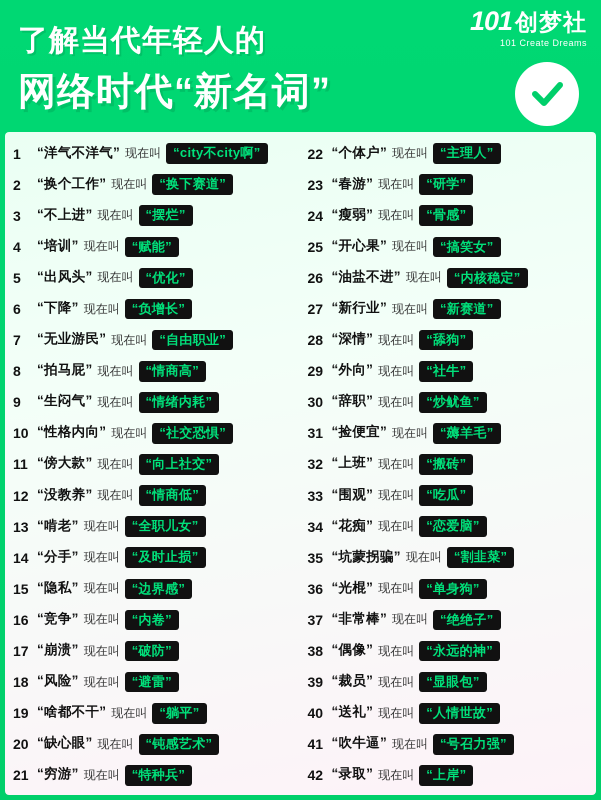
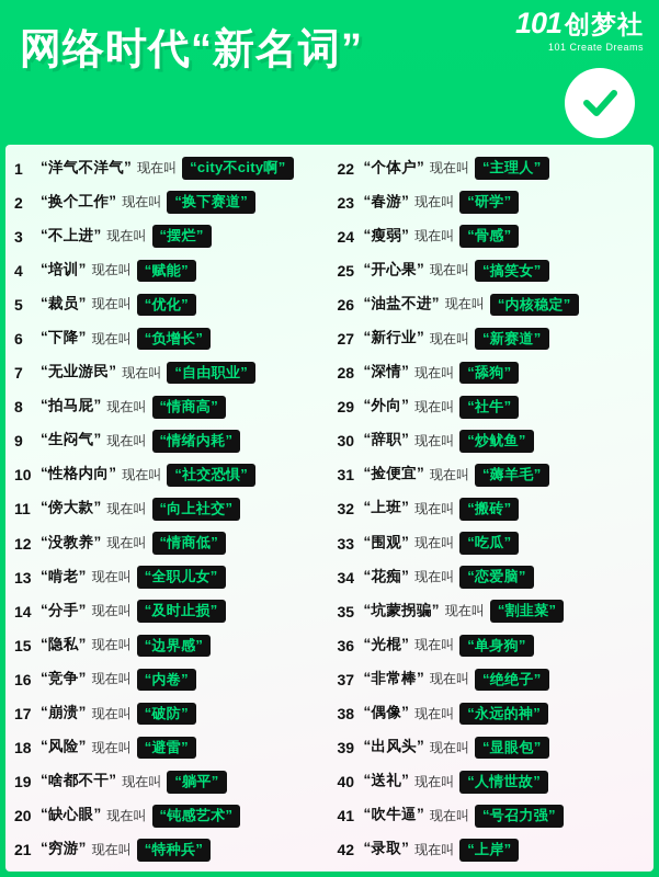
  101
  创梦社
  101 Create Dreams
- 了解当代年轻人的
  网络时代“新名词”
  1
  “洋气不洋气”
  现在叫
  “city不city啊”
  2
  “换个工作”
  现在叫
  “换下赛道”
  3
  “不上进”
  现在叫
  “摆烂”
  4
  “培训”
  现在叫
  “赋能”
  5
- “出风头”
+ “裁员”
  现在叫
  “优化”
  6
  “下降”
  现在叫
  “负增长”
  7
  “无业游民”
  现在叫
  “自由职业”
  8
  “拍马屁”
  现在叫
  “情商高”
  9
  “生闷气”
  现在叫
  “情绪内耗”
  10
  “性格内向”
  现在叫
  “社交恐惧”
  11
  “傍大款”
  现在叫
  “向上社交”
  12
  “没教养”
  现在叫
  “情商低”
  13
  “啃老”
  现在叫
  “全职儿女”
  14
  “分手”
  现在叫
  “及时止损”
  15
  “隐私”
  现在叫
  “边界感”
  16
  “竞争”
  现在叫
  “内卷”
  17
  “崩溃”
  现在叫
  “破防”
  18
  “风险”
  现在叫
  “避雷”
  19
  “啥都不干”
  现在叫
  “躺平”
  20
  “缺心眼”
  现在叫
  “钝感艺术”
  21
  “穷游”
  现在叫
  “特种兵”
  22
  “个体户”
  现在叫
  “主理人”
  23
  “春游”
  现在叫
  “研学”
  24
  “瘦弱”
  现在叫
  “骨感”
  25
  “开心果”
  现在叫
  “搞笑女”
  26
  “油盐不进”
  现在叫
  “内核稳定”
  27
  “新行业”
  现在叫
  “新赛道”
  28
  “深情”
  现在叫
  “舔狗”
  29
  “外向”
  现在叫
  “社牛”
  30
  “辞职”
  现在叫
  “炒鱿鱼”
  31
  “捡便宜”
  现在叫
  “薅羊毛”
  32
  “上班”
  现在叫
  “搬砖”
  33
  “围观”
  现在叫
  “吃瓜”
  34
  “花痴”
  现在叫
  “恋爱脑”
  35
  “坑蒙拐骗”
  现在叫
  “割韭菜”
  36
  “光棍”
  现在叫
  “单身狗”
  37
  “非常棒”
  现在叫
  “绝绝子”
  38
  “偶像”
  现在叫
  “永远的神”
  39
- “裁员”
+ “出风头”
  现在叫
  “显眼包”
  40
  “送礼”
  现在叫
  “人情世故”
  41
  “吹牛逼”
  现在叫
  “号召力强”
  42
  “录取”
  现在叫
  “上岸”
